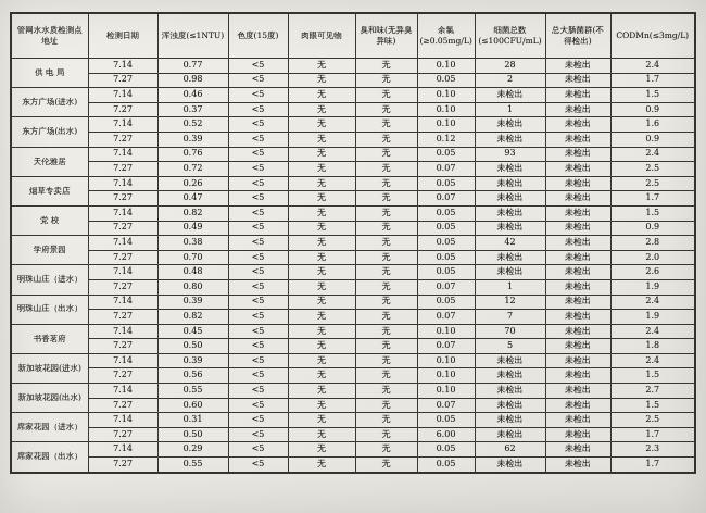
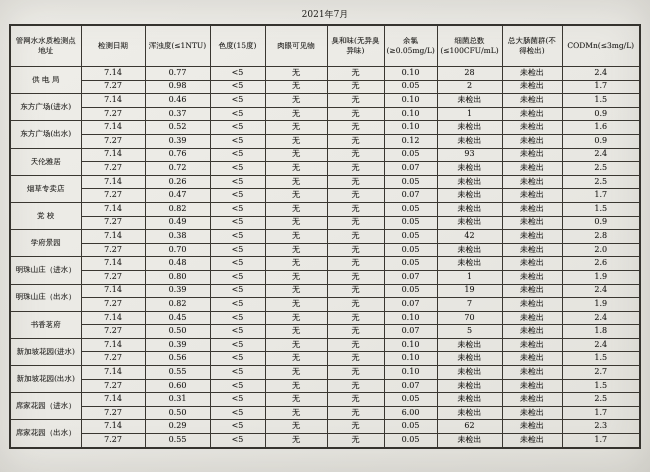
+ 2021年7月
  管网水水质检测点地址	检测日期	浑浊度(≤1NTU)	色度(15度)	肉眼可见物	臭和味(无异臭异味)	余氯(≥0.05mg/L)	细菌总数(≤100CFU/mL)	总大肠菌群(不得检出)	CODMn(≤3mg/L)
  供 电 局	7.14	0.77	<5	无	无	0.10	28	未检出	2.4
  7.27	0.98	<5	无	无	0.05	2	未检出	1.7
  东方广场(进水)	7.14	0.46	<5	无	无	0.10	未检出	未检出	1.5
  7.27	0.37	<5	无	无	0.10	1	未检出	0.9
  东方广场(出水)	7.14	0.52	<5	无	无	0.10	未检出	未检出	1.6
  7.27	0.39	<5	无	无	0.12	未检出	未检出	0.9
  天伦雅居	7.14	0.76	<5	无	无	0.05	93	未检出	2.4
  7.27	0.72	<5	无	无	0.07	未检出	未检出	2.5
  烟草专卖店	7.14	0.26	<5	无	无	0.05	未检出	未检出	2.5
  7.27	0.47	<5	无	无	0.07	未检出	未检出	1.7
  党 校	7.14	0.82	<5	无	无	0.05	未检出	未检出	1.5
  7.27	0.49	<5	无	无	0.05	未检出	未检出	0.9
  学府景园	7.14	0.38	<5	无	无	0.05	42	未检出	2.8
  7.27	0.70	<5	无	无	0.05	未检出	未检出	2.0
  明珠山庄（进水）	7.14	0.48	<5	无	无	0.05	未检出	未检出	2.6
  7.27	0.80	<5	无	无	0.07	1	未检出	1.9
- 明珠山庄（出水）	7.14	0.39	<5	无	无	0.05	12	未检出	2.4
+ 明珠山庄（出水）	7.14	0.39	<5	无	无	0.05	19	未检出	2.4
  7.27	0.82	<5	无	无	0.07	7	未检出	1.9
  书香茗府	7.14	0.45	<5	无	无	0.10	70	未检出	2.4
  7.27	0.50	<5	无	无	0.07	5	未检出	1.8
  新加坡花园(进水)	7.14	0.39	<5	无	无	0.10	未检出	未检出	2.4
  7.27	0.56	<5	无	无	0.10	未检出	未检出	1.5
  新加坡花园(出水)	7.14	0.55	<5	无	无	0.10	未检出	未检出	2.7
  7.27	0.60	<5	无	无	0.07	未检出	未检出	1.5
  席家花园（进水）	7.14	0.31	<5	无	无	0.05	未检出	未检出	2.5
  7.27	0.50	<5	无	无	6.00	未检出	未检出	1.7
  席家花园（出水）	7.14	0.29	<5	无	无	0.05	62	未检出	2.3
  7.27	0.55	<5	无	无	0.05	未检出	未检出	1.7
